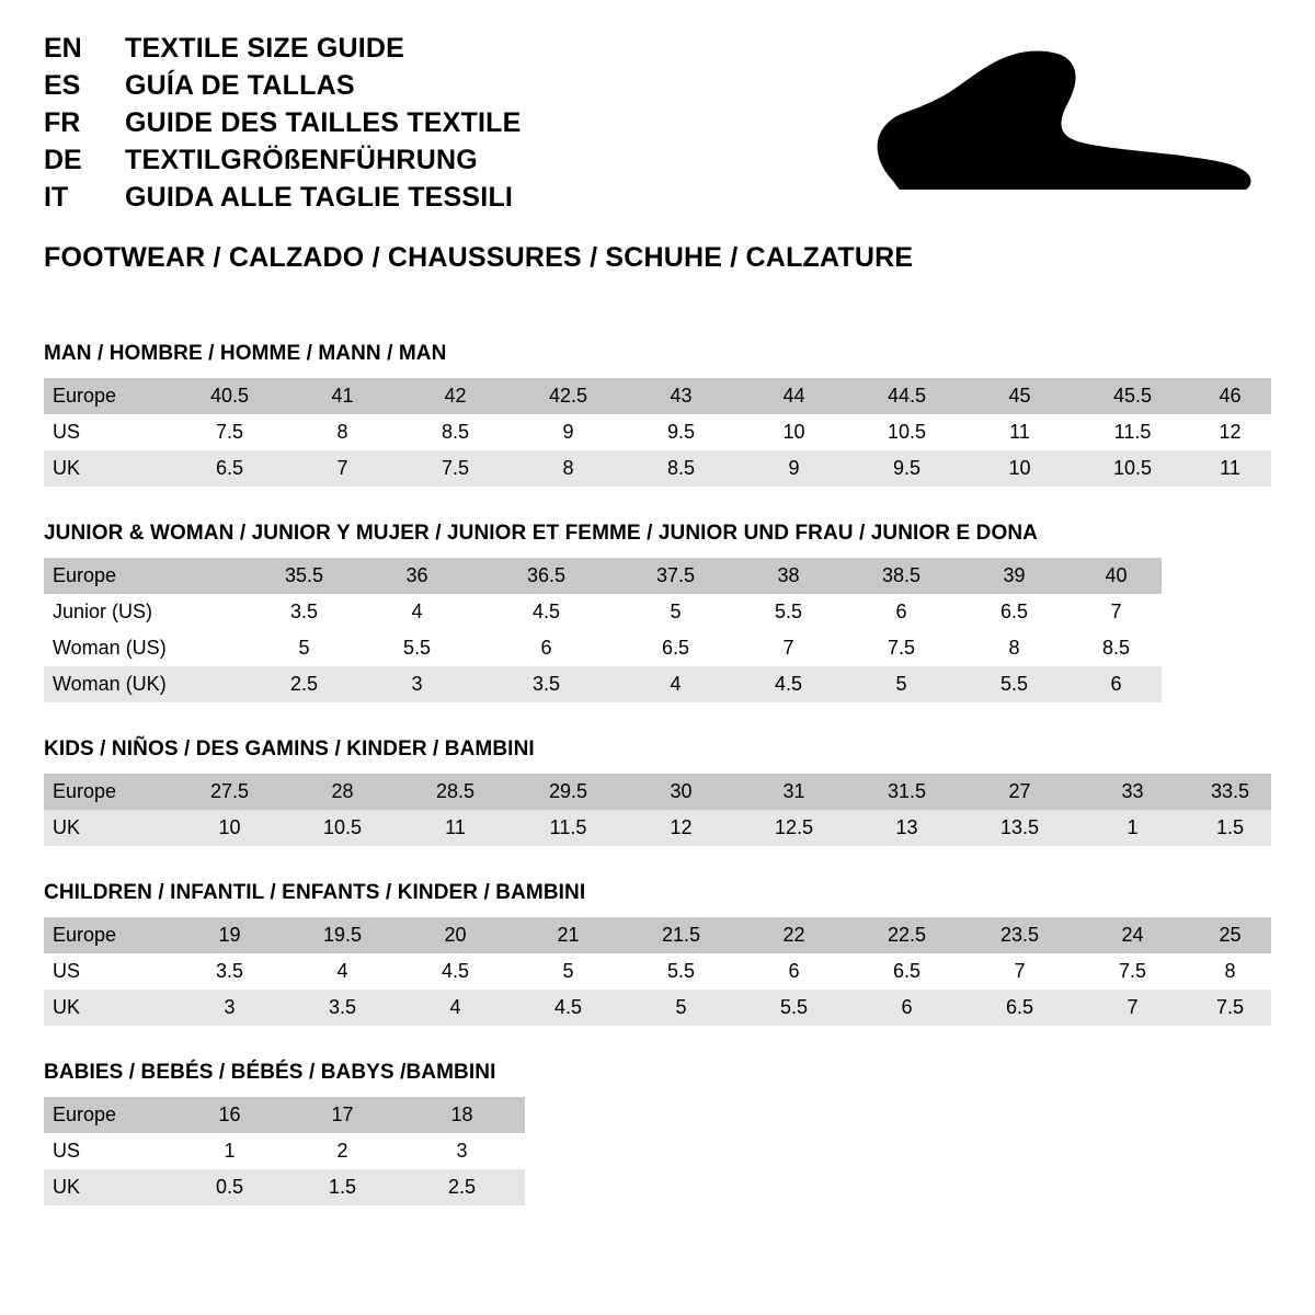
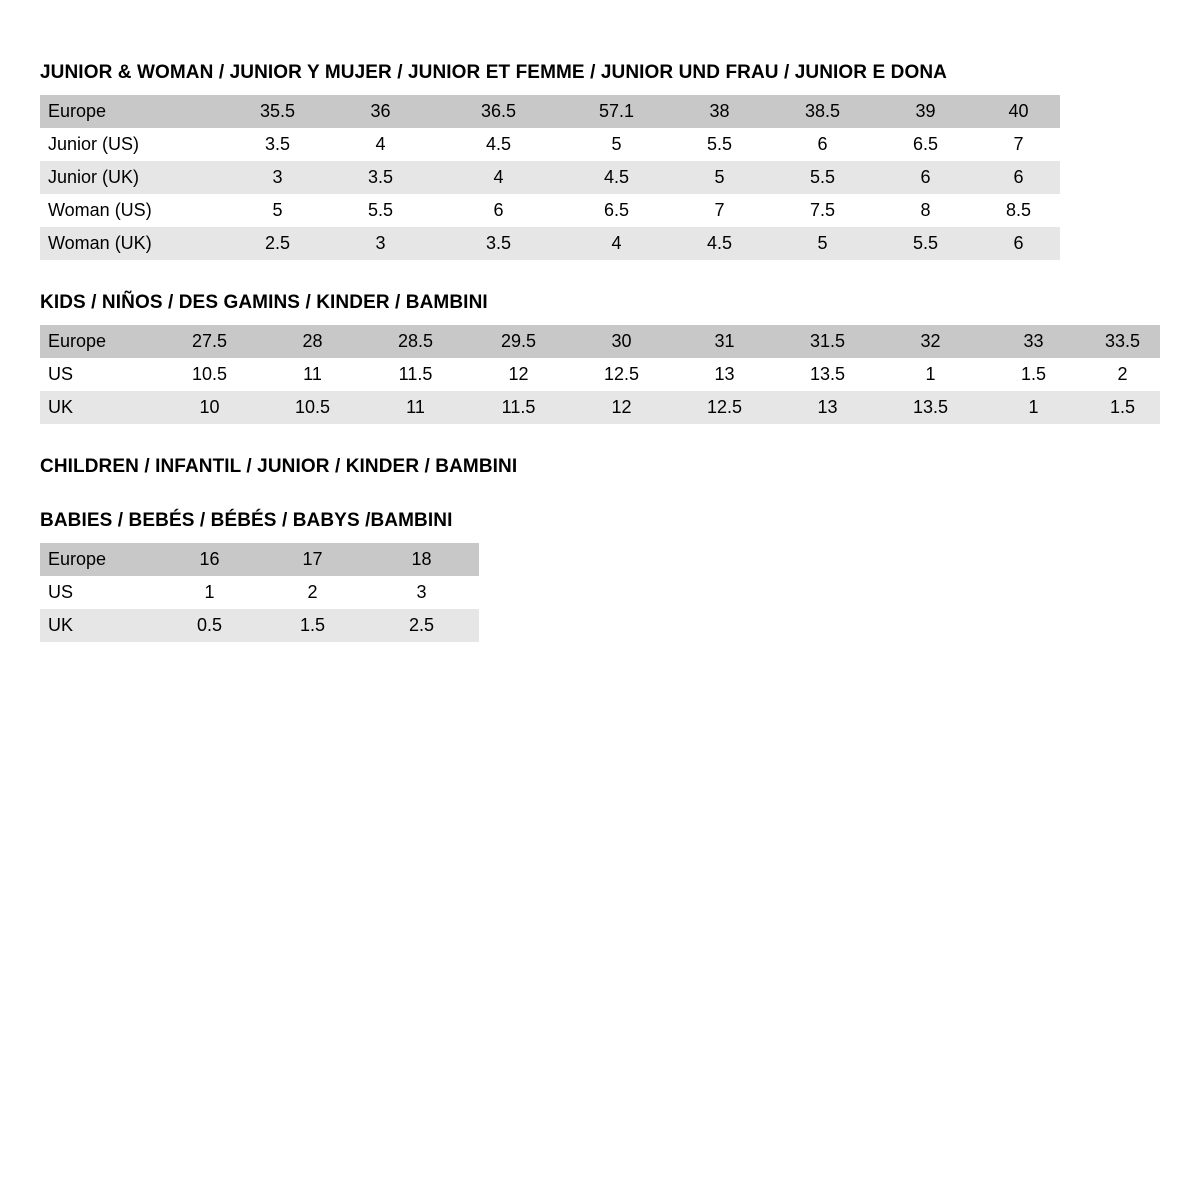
- EN
- TEXTILE SIZE GUIDE
- ES
- GUÍA DE TALLAS
- FR
- GUIDE DES TAILLES TEXTILE
- DE
- TEXTILGRÖßENFÜHRUNG
- IT
- GUIDA ALLE TAGLIE TESSILI
- FOOTWEAR / CALZADO / CHAUSSURES / SCHUHE / CALZATURE
- MAN / HOMBRE / HOMME / MANN / MAN
- Europe	40.5	41	42	42.5	43	44	44.5	45	45.5	46
- US	7.5	8	8.5	9	9.5	10	10.5	11	11.5	12
- UK	6.5	7	7.5	8	8.5	9	9.5	10	10.5	11
  JUNIOR & WOMAN / JUNIOR Y MUJER / JUNIOR ET FEMME / JUNIOR UND FRAU / JUNIOR E DONA
- Europe	35.5	36	36.5	37.5	38	38.5	39	40
+ Europe	35.5	36	36.5	57.1	38	38.5	39	40
  Junior (US)	3.5	4	4.5	5	5.5	6	6.5	7
+ Junior (UK)	3	3.5	4	4.5	5	5.5	6	6
  Woman (US)	5	5.5	6	6.5	7	7.5	8	8.5
  Woman (UK)	2.5	3	3.5	4	4.5	5	5.5	6
  KIDS / NIÑOS / DES GAMINS / KINDER / BAMBINI
- Europe	27.5	28	28.5	29.5	30	31	31.5	27	33	33.5
+ Europe	27.5	28	28.5	29.5	30	31	31.5	32	33	33.5
+ US	10.5	11	11.5	12	12.5	13	13.5	1	1.5	2
  UK	10	10.5	11	11.5	12	12.5	13	13.5	1	1.5
- CHILDREN / INFANTIL / ENFANTS / KINDER / BAMBINI
+ CHILDREN / INFANTIL / JUNIOR / KINDER / BAMBINI
- Europe	19	19.5	20	21	21.5	22	22.5	23.5	24	25
- US	3.5	4	4.5	5	5.5	6	6.5	7	7.5	8
- UK	3	3.5	4	4.5	5	5.5	6	6.5	7	7.5
  BABIES / BEBÉS / BÉBÉS / BABYS /BAMBINI
  Europe	16	17	18
  US	1	2	3
  UK	0.5	1.5	2.5
